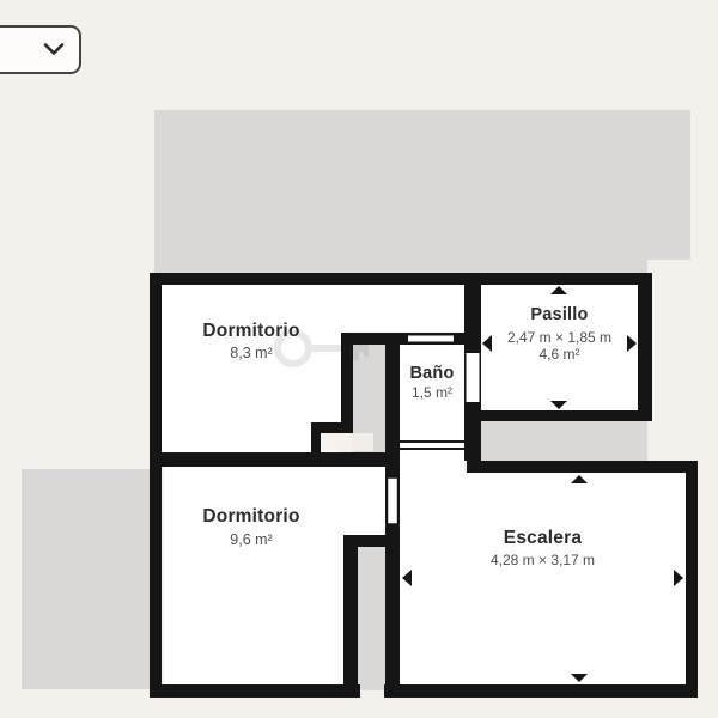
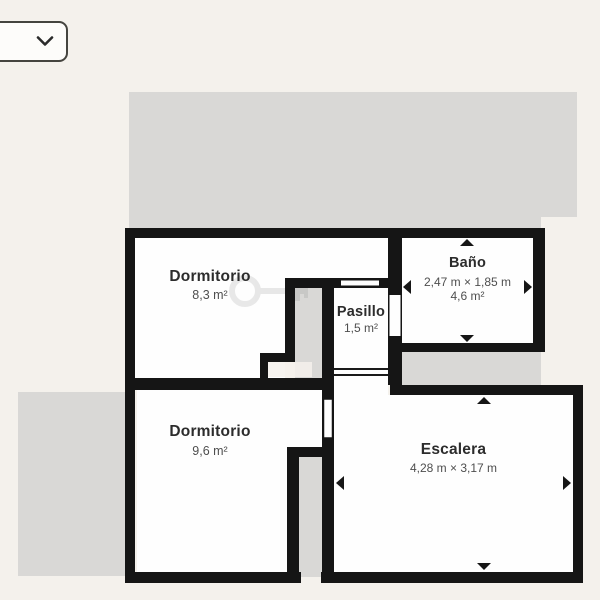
  Dormitorio
  8,3 m²
- Pasillo
+ Baño
  2,47 m × 1,85 m
  4,6 m²
- Baño
+ Pasillo
  1,5 m²
  Dormitorio
  9,6 m²
  Escalera
  4,28 m × 3,17 m
